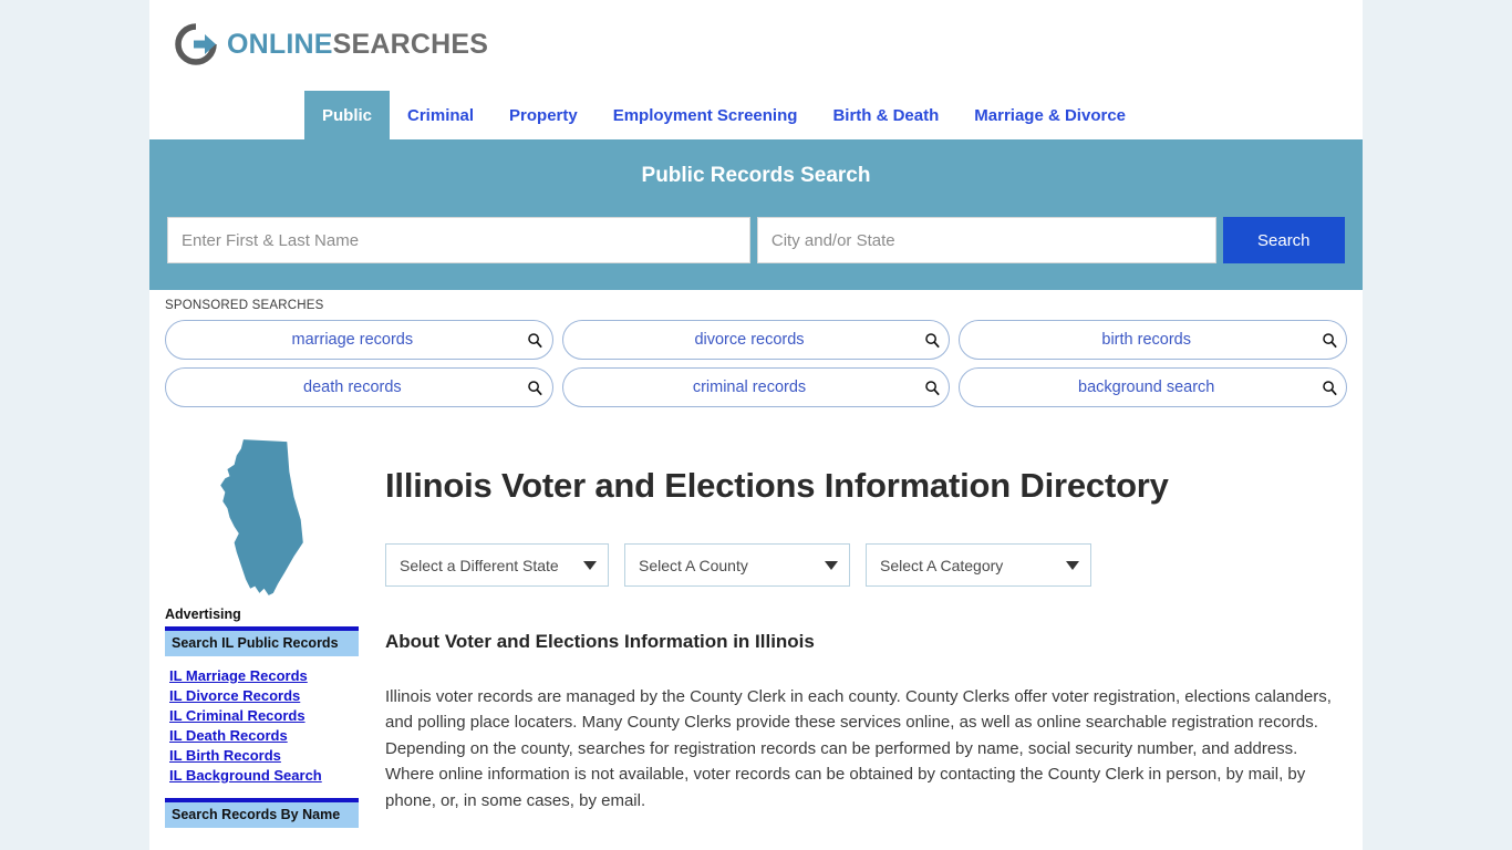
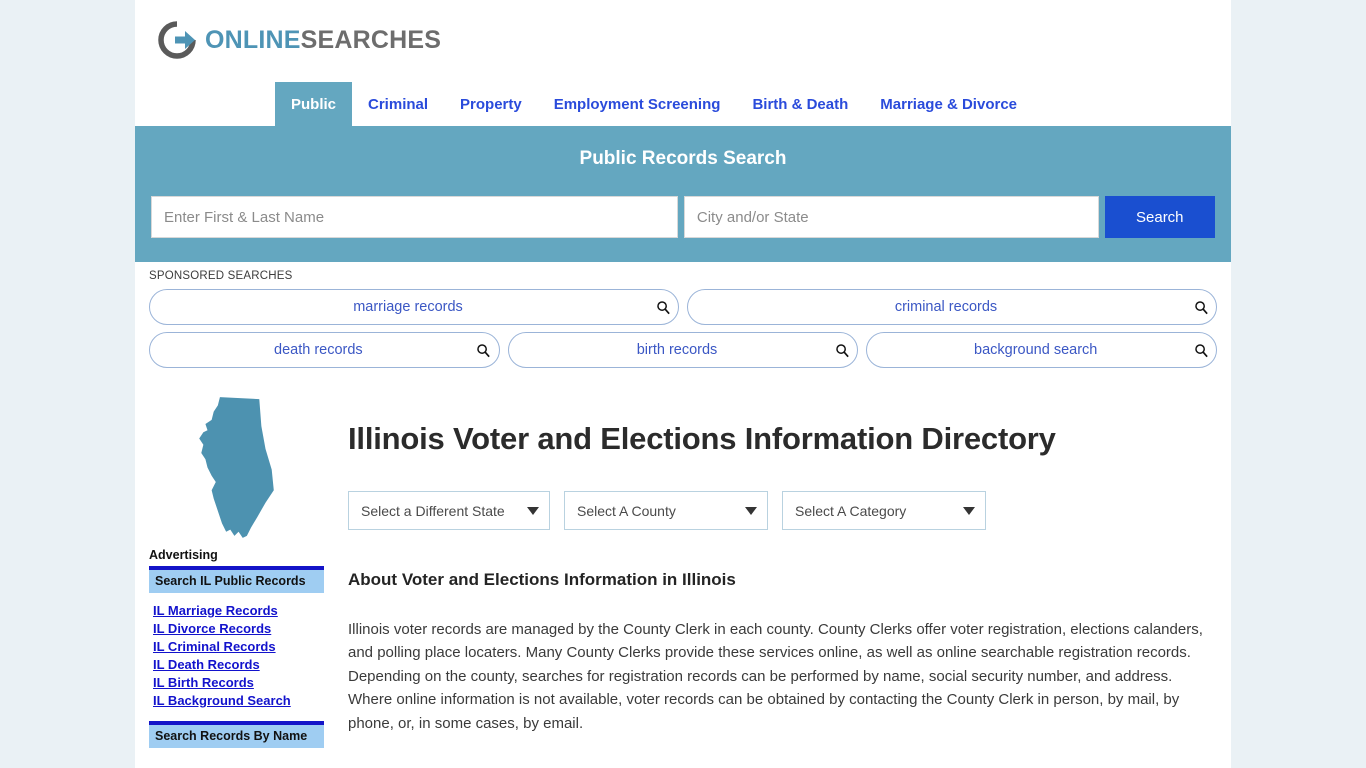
  ONLINESEARCHES
  Public
  Criminal
  Property
  Employment Screening
  Birth & Death
  Marriage & Divorce
  Public Records Search
  Enter First & Last Name
  City and/or State
  Search
  SPONSORED SEARCHES
  marriage records
- divorce records
- birth records
+ criminal records
  death records
- criminal records
+ birth records
  background search
  Advertising
  Search IL Public Records
  IL Marriage Records
  IL Divorce Records
  IL Criminal Records
  IL Death Records
  IL Birth Records
  IL Background Search
  Search Records By Name
  Illinois Voter and Elections Information Directory
  Select a Different State
  Select A County
  Select A Category
  About Voter and Elections Information in Illinois
  Illinois voter records are managed by the County Clerk in each county. County Clerks offer voter registration, elections calanders, and polling place locaters. Many County Clerks provide these services online, as well as online searchable registration records. Depending on the county, searches for registration records can be performed by name, social security number, and address. Where online information is not available, voter records can be obtained by contacting the County Clerk in person, by mail, by phone, or, in some cases, by email.
